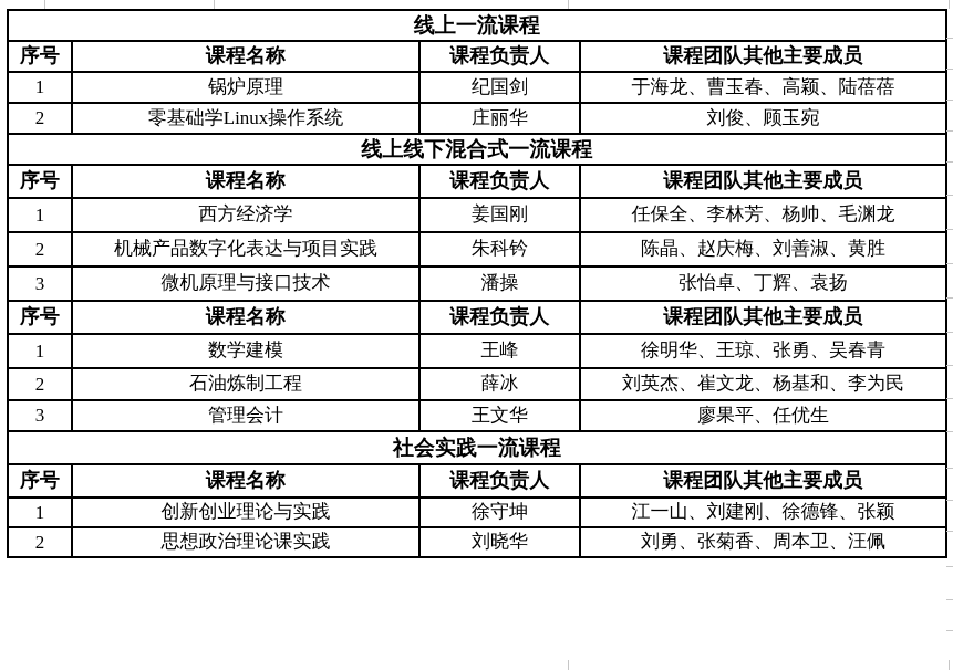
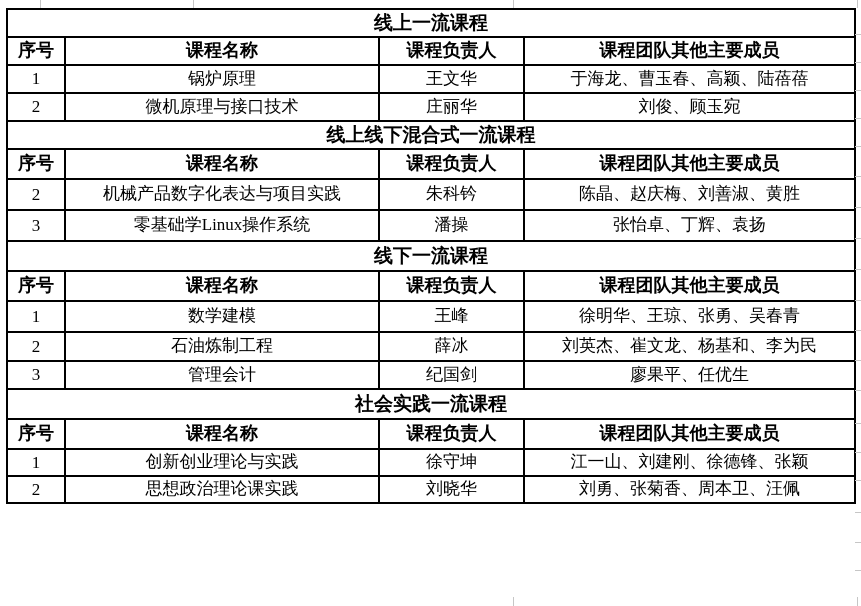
  线上一流课程
  序号	课程名称	课程负责人	课程团队其他主要成员
- 1	锅炉原理	纪国剑	于海龙、曹玉春、高颖、陆蓓蓓
+ 1	锅炉原理	王文华	于海龙、曹玉春、高颖、陆蓓蓓
- 2	零基础学Linux操作系统	庄丽华	刘俊、顾玉宛
+ 2	微机原理与接口技术	庄丽华	刘俊、顾玉宛
  线上线下混合式一流课程
  序号	课程名称	课程负责人	课程团队其他主要成员
- 1	西方经济学	姜国刚	任保全、李林芳、杨帅、毛渊龙
  2	机械产品数字化表达与项目实践	朱科钤	陈晶、赵庆梅、刘善淑、黄胜
- 3	微机原理与接口技术	潘操	张怡卓、丁辉、袁扬
+ 3	零基础学Linux操作系统	潘操	张怡卓、丁辉、袁扬
+ 线下一流课程
  序号	课程名称	课程负责人	课程团队其他主要成员
  1	数学建模	王峰	徐明华、王琼、张勇、吴春青
  2	石油炼制工程	薛冰	刘英杰、崔文龙、杨基和、李为民
- 3	管理会计	王文华	廖果平、任优生
+ 3	管理会计	纪国剑	廖果平、任优生
  社会实践一流课程
  序号	课程名称	课程负责人	课程团队其他主要成员
  1	创新创业理论与实践	徐守坤	江一山、刘建刚、徐德锋、张颖
  2	思想政治理论课实践	刘晓华	刘勇、张菊香、周本卫、汪佩
